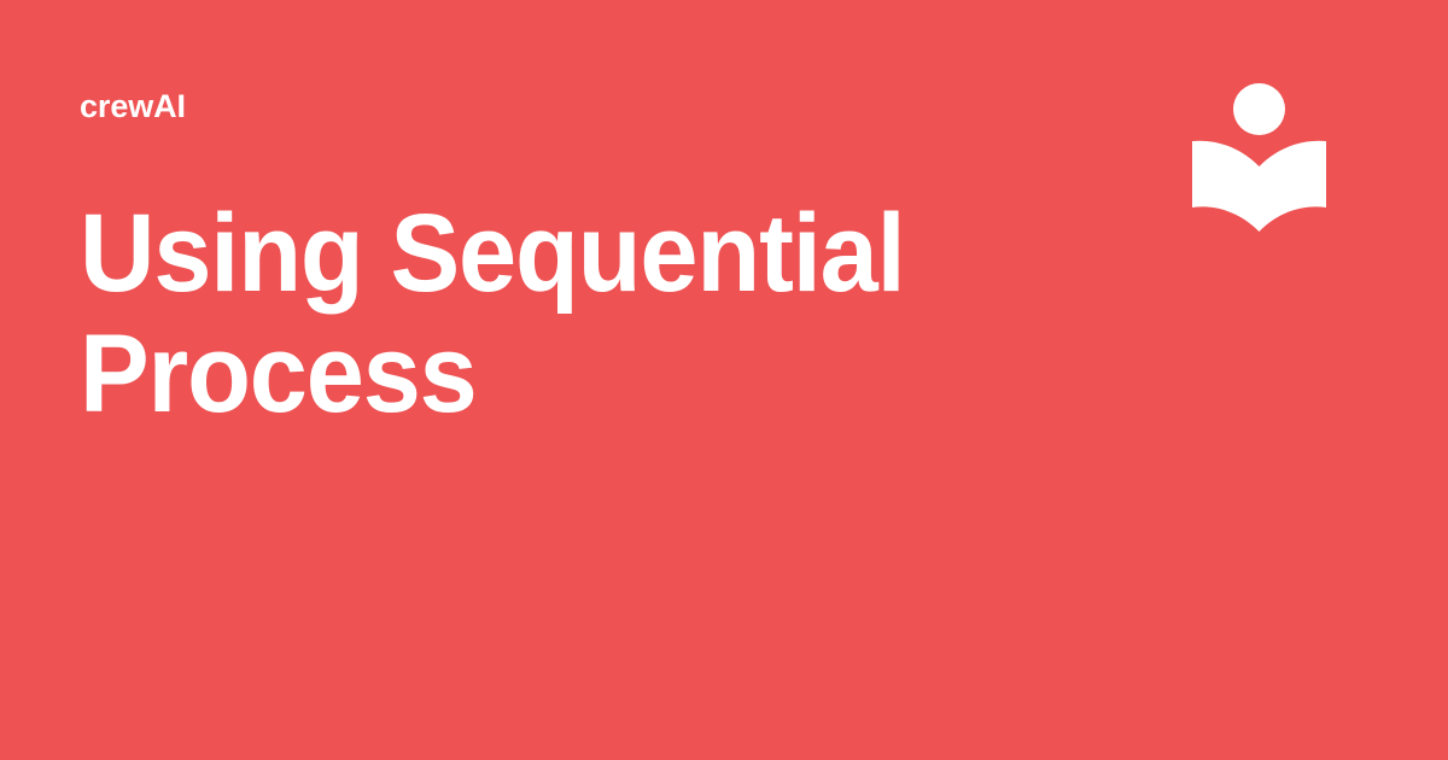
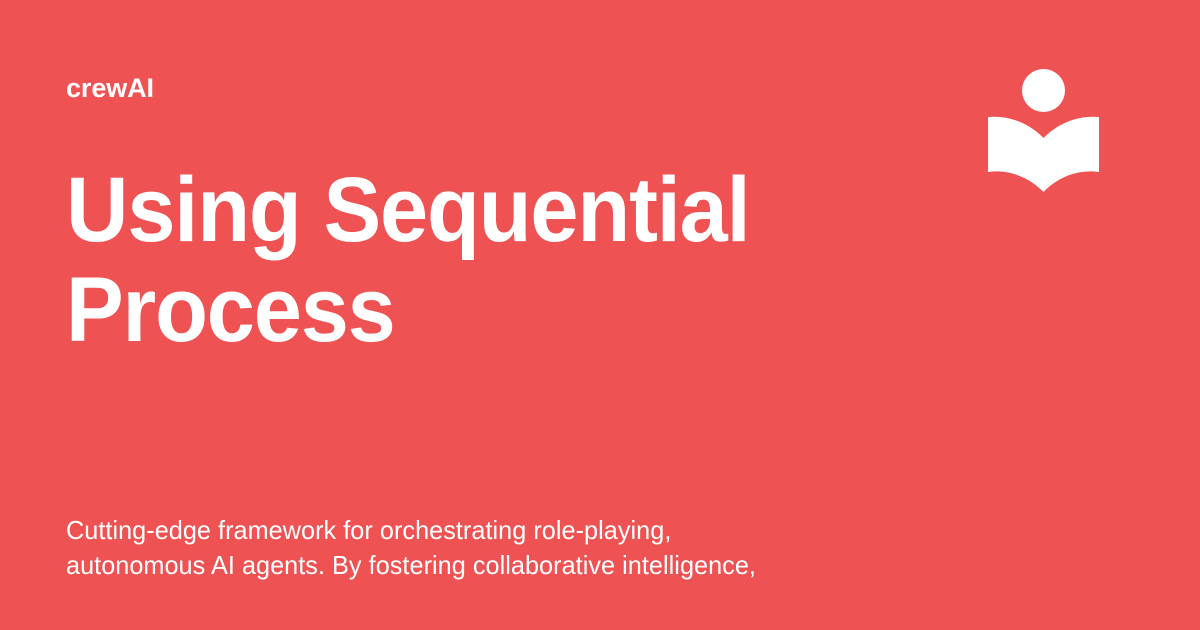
  crewAI
  Using Sequential Process
+ Cutting-edge framework for orchestrating role-playing,
+ autonomous AI agents. By fostering collaborative intelligence,
